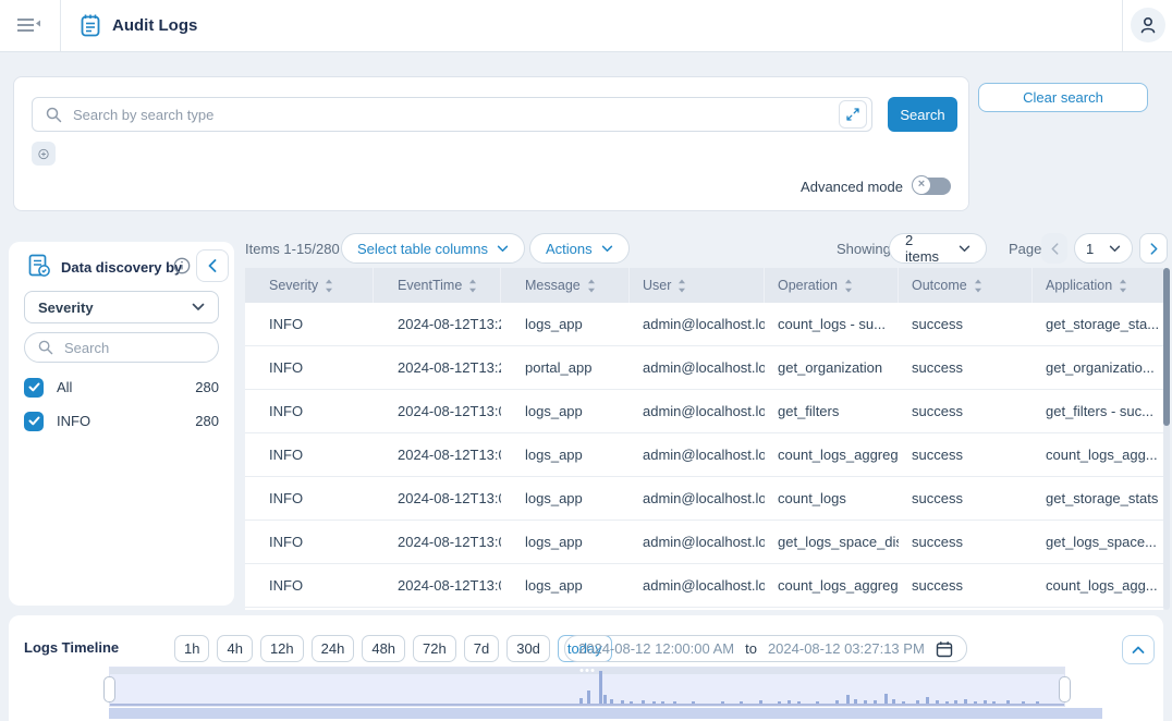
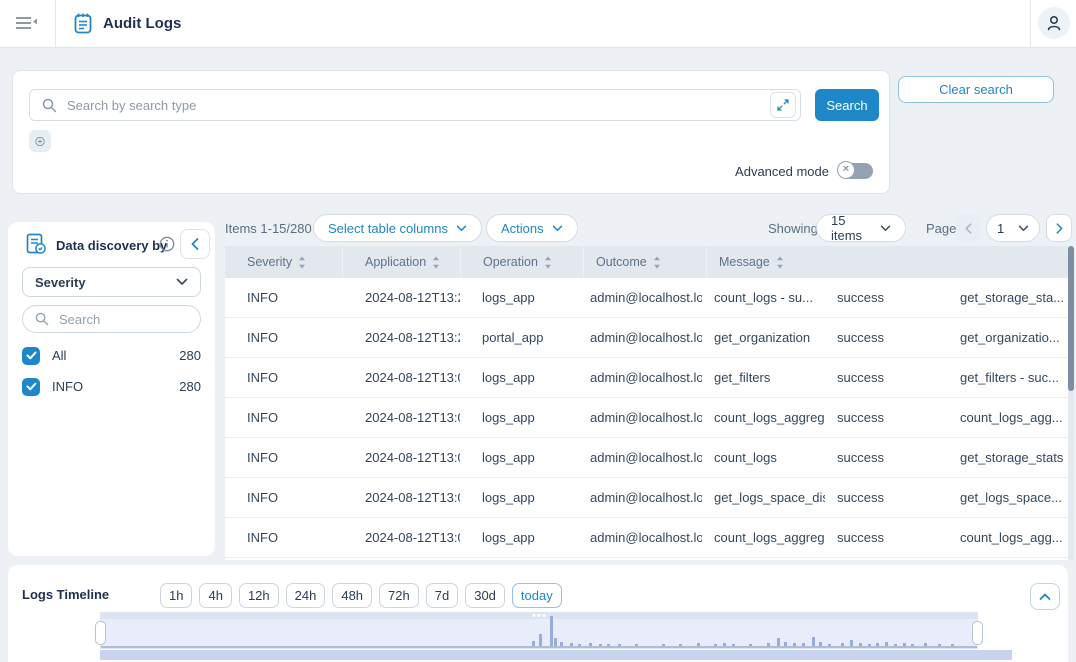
  Audit Logs
  Search by search type
  Search
  Advanced mode
  ×
  Clear search
  Data discovery by
  Severity
  Search
  All
  280
  INFO
  280
  Items 1-15/280
  Select table columns
  Actions
  Showing
- 2 items
+ 15 items
  Page
  1
  Severity
- EventTime
- Message
+ Application
- User
  Operation
  Outcome
- Application
+ Message
  INFO
  2024-08-12T13:
  logs_app
  admin@localhost.lo
  count_logs - su...
  success
  get_storage_sta...
  INFO
  2024-08-12T13:
  portal_app
  admin@localhost.lo
  get_organization
  success
  get_organizatio...
  INFO
  2024-08-12T13:
  logs_app
  admin@localhost.lo
  get_filters
  success
  get_filters - suc...
  INFO
  2024-08-12T13:
  logs_app
  admin@localhost.lo
  count_logs_aggreg
  success
  count_logs_agg...
  INFO
  2024-08-12T13:
  logs_app
  admin@localhost.lo
  count_logs
  success
  get_storage_stats
  INFO
  2024-08-12T13:
  logs_app
  admin@localhost.lo
  get_logs_space_di
  success
  get_logs_space...
  INFO
  2024-08-12T13:
  logs_app
  admin@localhost.lo
  count_logs_aggreg
  success
  count_logs_agg...
  Logs Timeline
  1h
  4h
  12h
  24h
  48h
  72h
  7d
  30d
  today
- 2024-08-12 12:00:00 AM
- to
- 2024-08-12 03:27:13 PM
